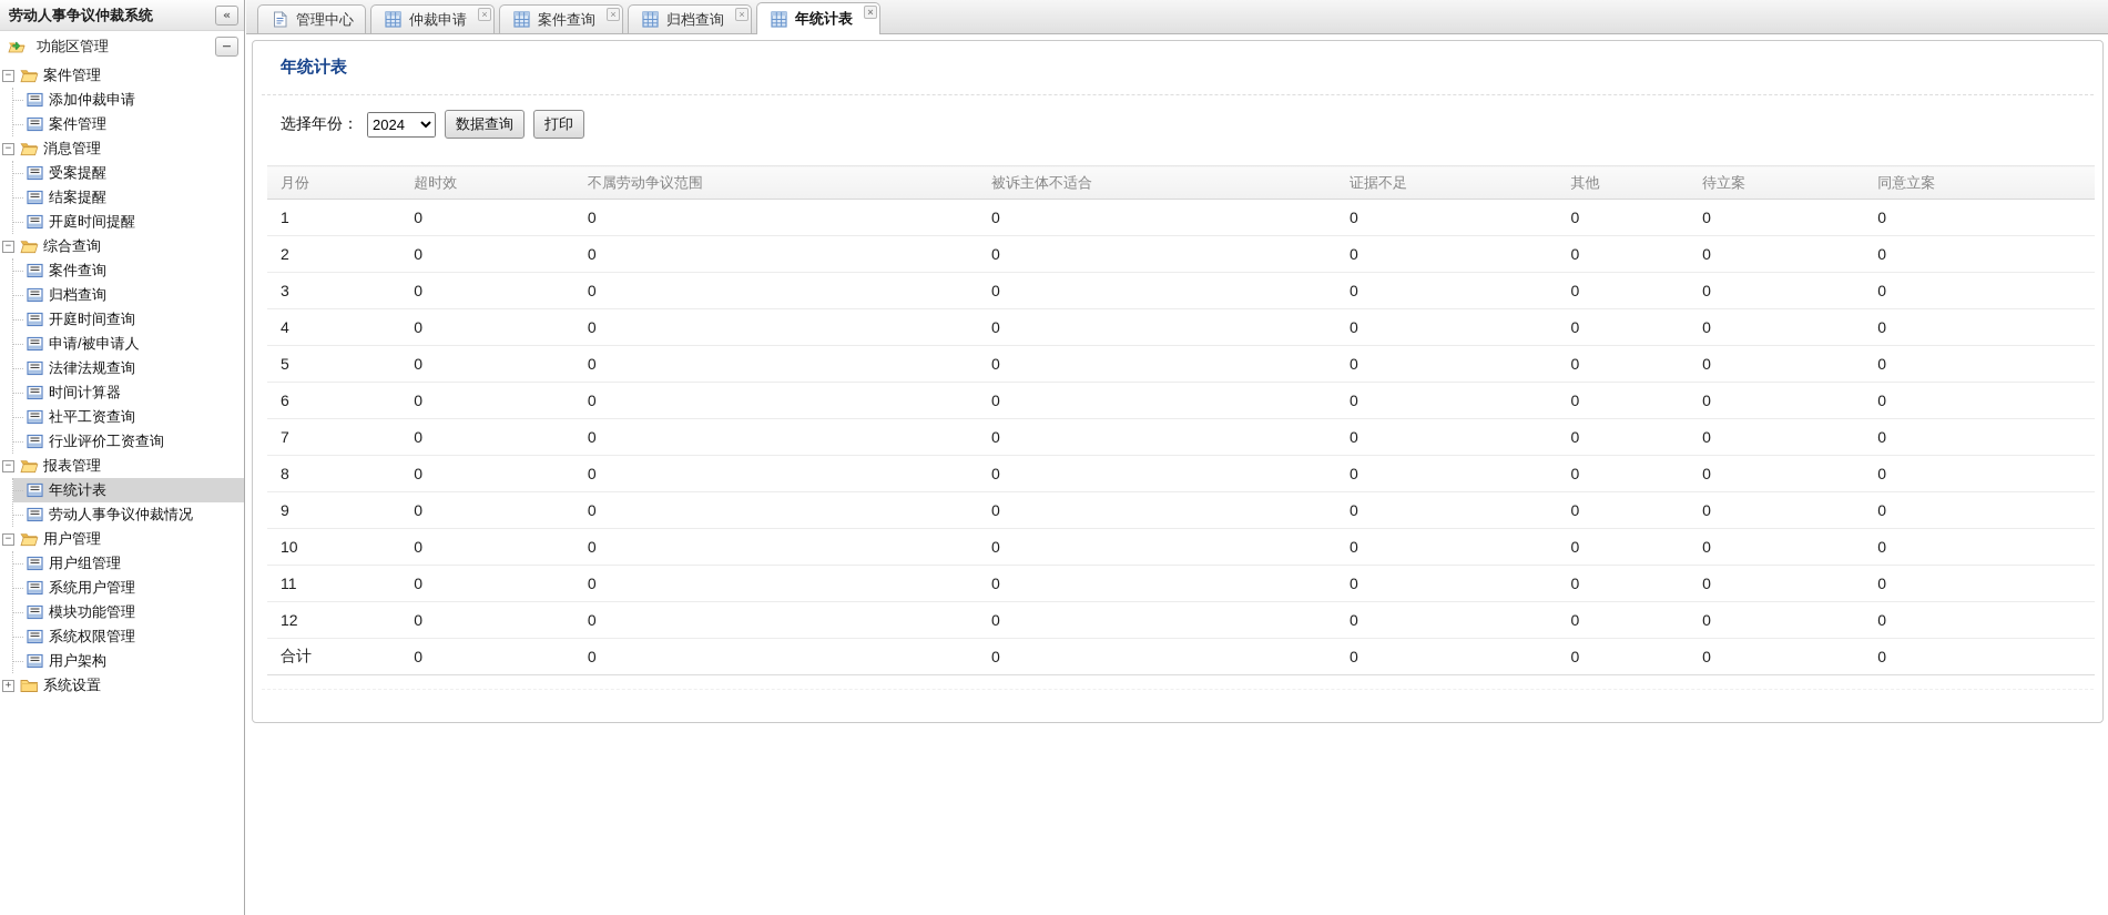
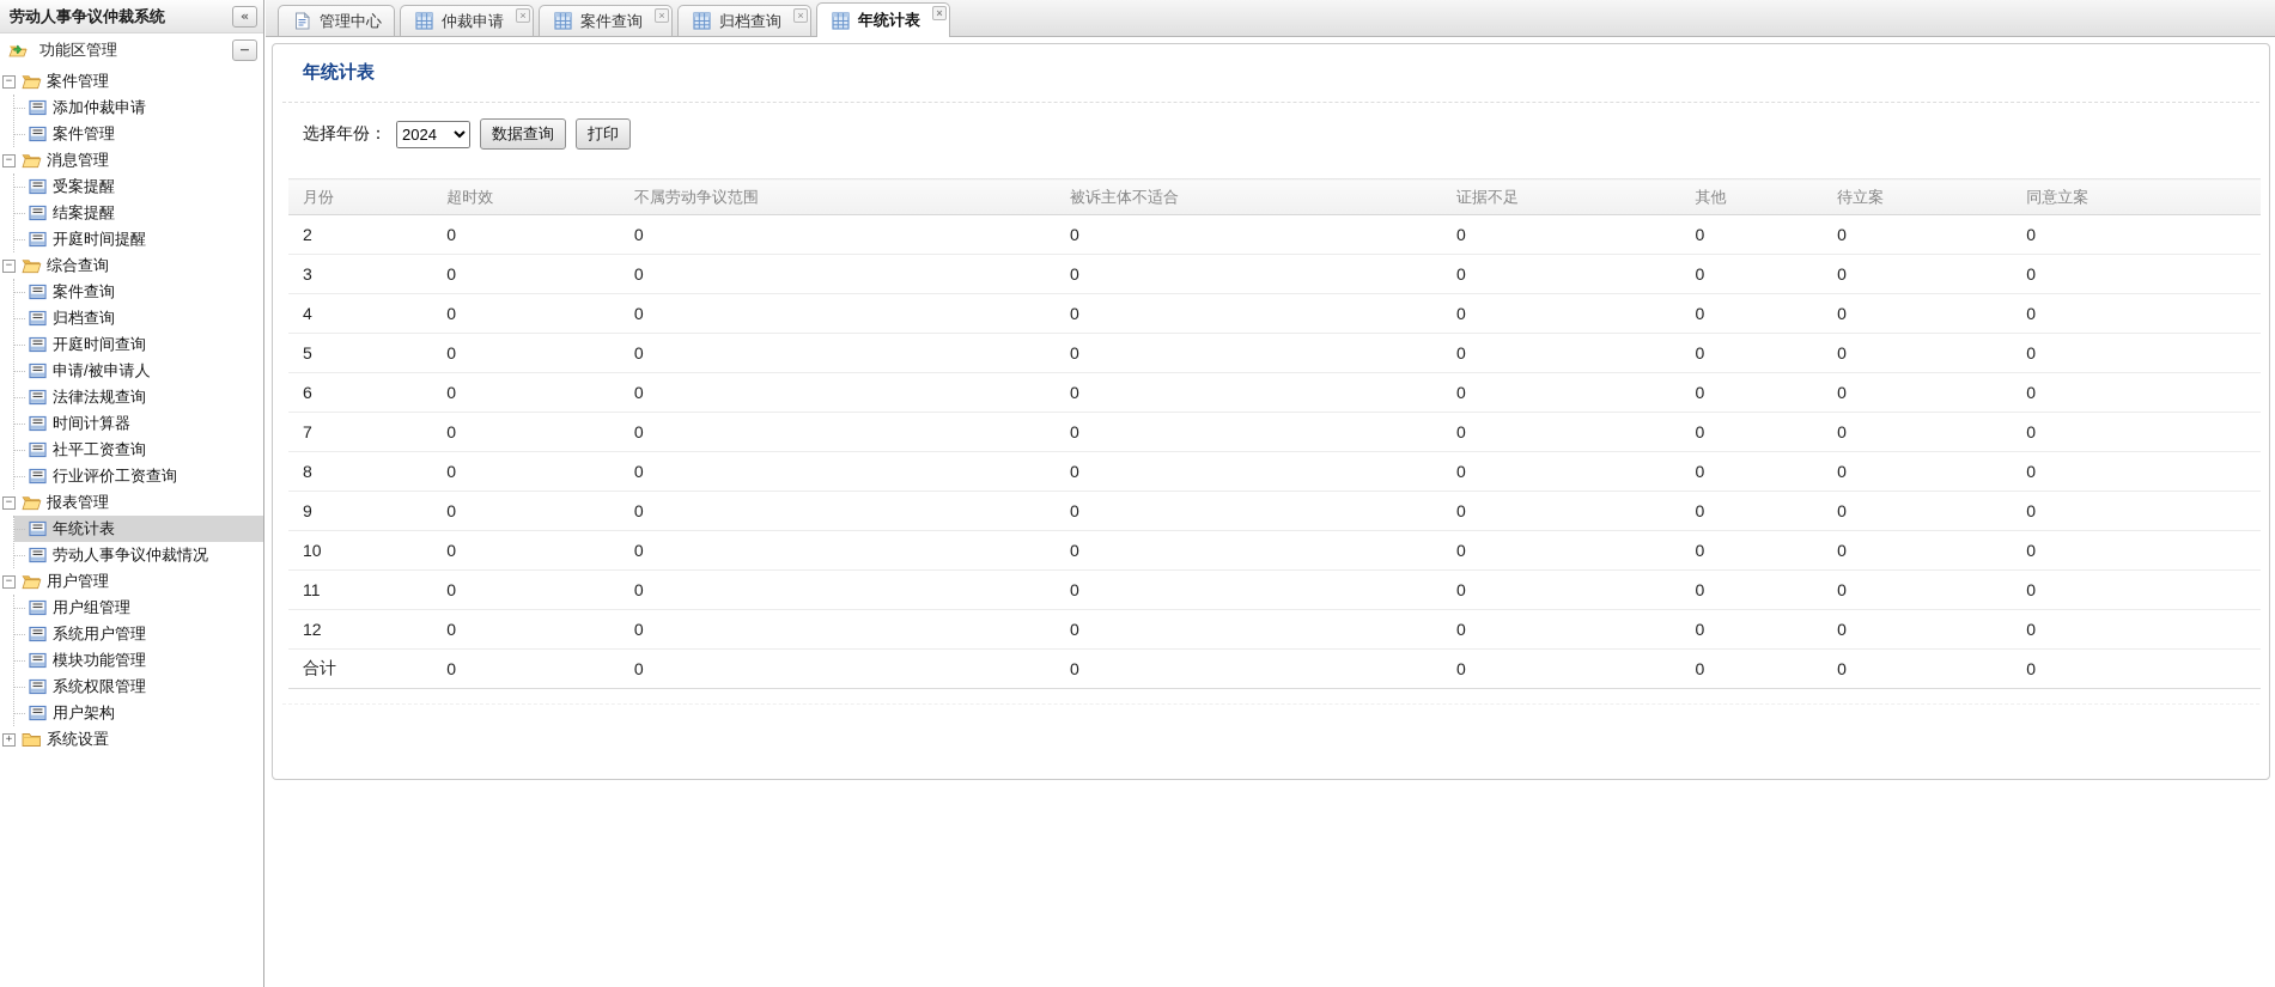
  劳动人事争议仲裁系统
  «
  功能区管理
  −
  −
  案件管理
  添加仲裁申请
  案件管理
  −
  消息管理
  受案提醒
  结案提醒
  开庭时间提醒
  −
  综合查询
  案件查询
  归档查询
  开庭时间查询
  申请/被申请人
  法律法规查询
  时间计算器
  社平工资查询
  行业评价工资查询
  −
  报表管理
  年统计表
  劳动人事争议仲裁情况
  −
  用户管理
  用户组管理
  系统用户管理
  模块功能管理
  系统权限管理
  用户架构
  +
  系统设置
  管理中心
  仲裁申请
  ×
  案件查询
  ×
  归档查询
  ×
  年统计表
  ×
  年统计表
  选择年份：
  2024
  数据查询
  打印
  月份	超时效	不属劳动争议范围	被诉主体不适合	证据不足	其他	待立案	同意立案
- 1	0	0	0	0	0	0	0
  2	0	0	0	0	0	0	0
  3	0	0	0	0	0	0	0
  4	0	0	0	0	0	0	0
  5	0	0	0	0	0	0	0
  6	0	0	0	0	0	0	0
  7	0	0	0	0	0	0	0
  8	0	0	0	0	0	0	0
  9	0	0	0	0	0	0	0
  10	0	0	0	0	0	0	0
  11	0	0	0	0	0	0	0
  12	0	0	0	0	0	0	0
  合计	0	0	0	0	0	0	0
